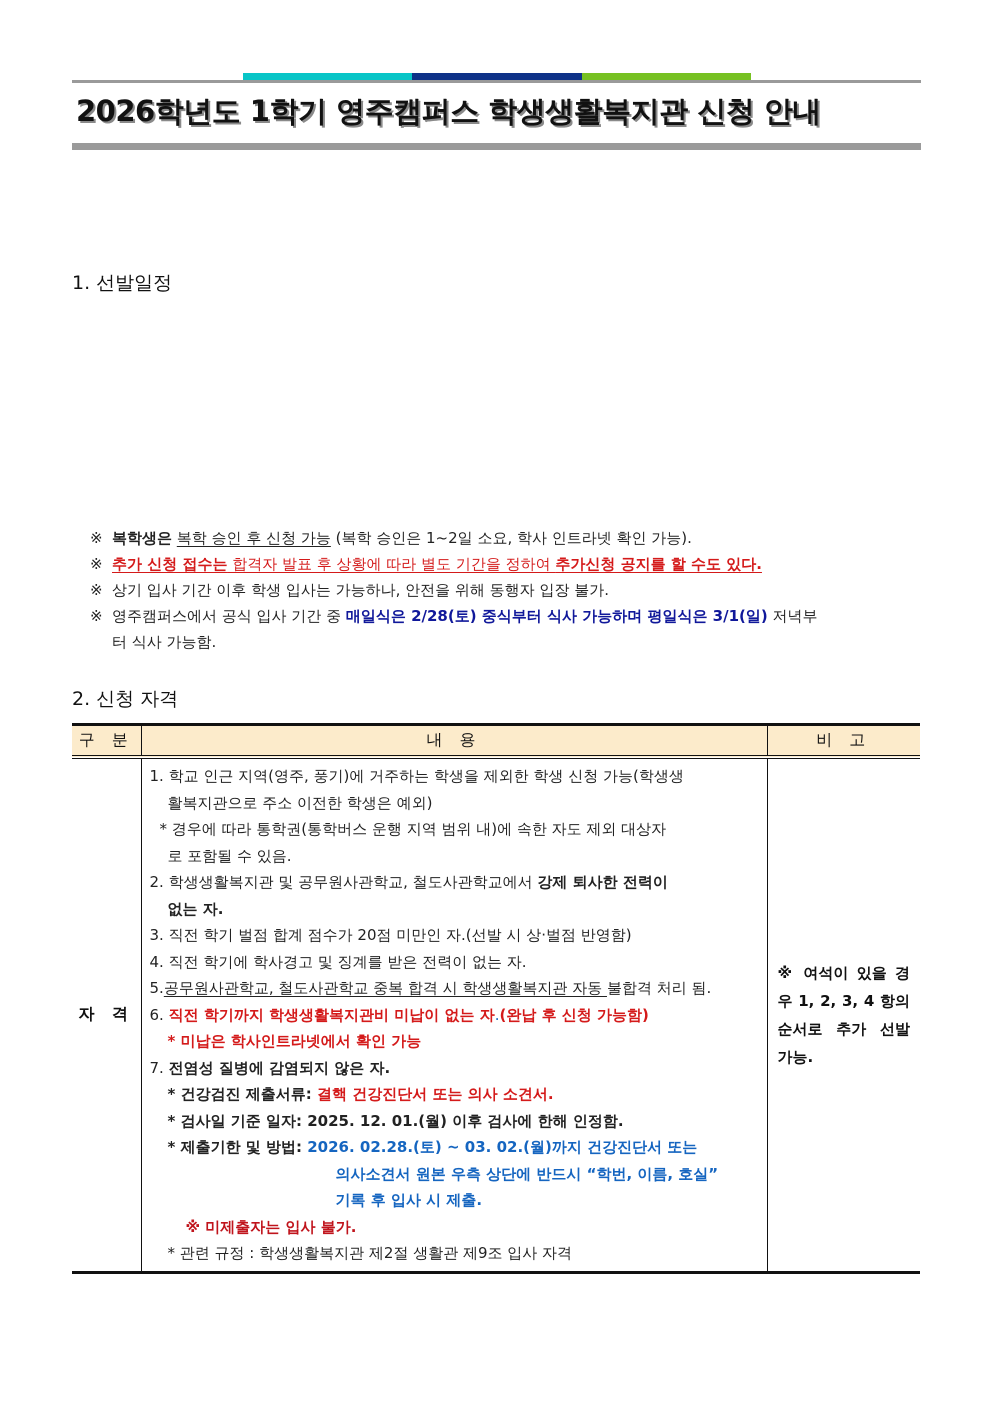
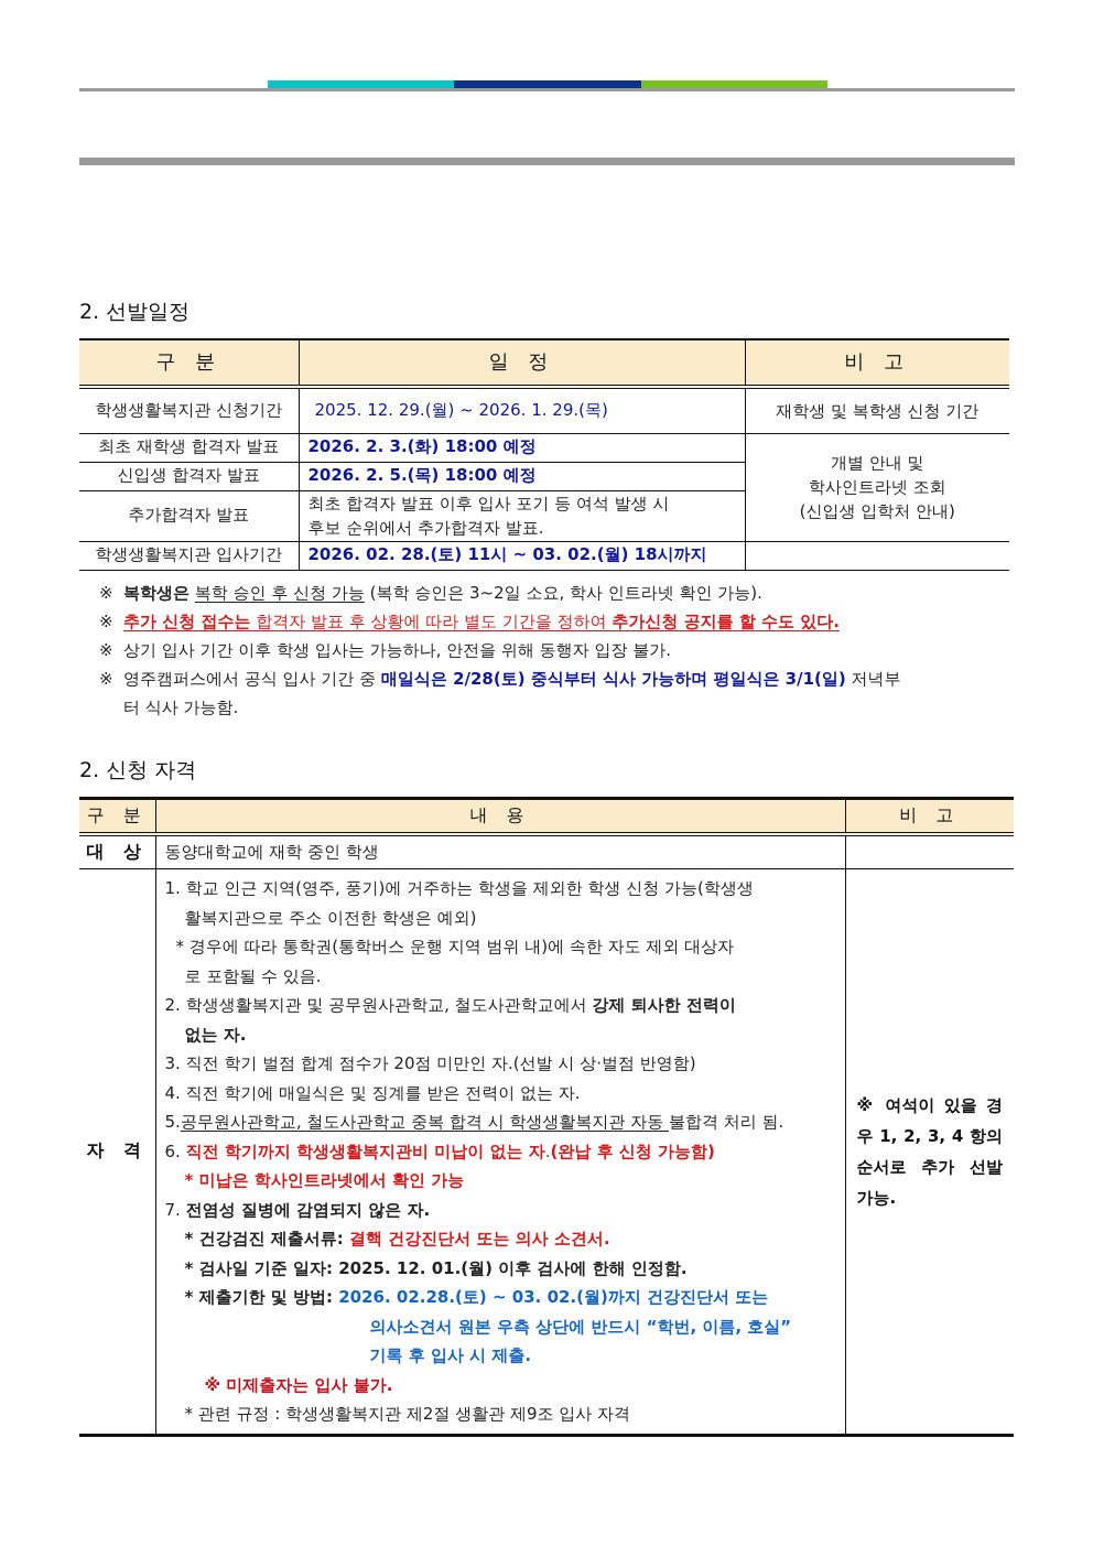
- 2026학년도 1학기 영주캠퍼스 학생생활복지관 신청 안내
- 1. 선발일정
+ 2. 선발일정
+ 구 분	일 정	비 고
+ 학생생활복지관 신청기간	2025. 12. 29.(월) ~ 2026. 1. 29.(목)	재학생 및 복학생 신청 기간
+ 최초 재학생 합격자 발표	2026. 2. 3.(화) 18:00 예정	개별 안내 및 학사인트라넷 조회 (신입생 입학처 안내)
+ 신입생 합격자 발표	2026. 2. 5.(목) 18:00 예정
+ 추가합격자 발표	최초 합격자 발표 이후 입사 포기 등 여석 발생 시 후보 순위에서 추가합격자 발표.
+ 학생생활복지관 입사기간	2026. 02. 28.(토) 11시 ~ 03. 02.(월) 18시까지
  ※
- 복학생은 복학 승인 후 신청 가능 (복학 승인은 1~2일 소요, 학사 인트라넷 확인 가능).
+ 복학생은 복학 승인 후 신청 가능 (복학 승인은 3~2일 소요, 학사 인트라넷 확인 가능).
  ※
  추가 신청 접수는 합격자 발표 후 상황에 따라 별도 기간을 정하여 추가신청 공지를 할 수도 있다.
  ※
  상기 입사 기간 이후 학생 입사는 가능하나, 안전을 위해 동행자 입장 불가.
  ※
  영주캠퍼스에서 공식 입사 기간 중 매일식은 2/28(토) 중식부터 식사 가능하며 평일식은 3/1(일) 저녁부
  터 식사 가능함.
  2. 신청 자격
  구 분	내 용	비 고
+ 대 상	동양대학교에 재학 중인 학생
- 자 격	1. 학교 인근 지역(영주, 풍기)에 거주하는 학생을 제외한 학생 신청 가능(학생생 활복지관으로 주소 이전한 학생은 예외) * 경우에 따라 통학권(통학버스 운행 지역 범위 내)에 속한 자도 제외 대상자 로 포함될 수 있음. 2. 학생생활복지관 및 공무원사관학교, 철도사관학교에서 강제 퇴사한 전력이 없는 자. 3. 직전 학기 벌점 합계 점수가 20점 미만인 자.(선발 시 상·벌점 반영함) 4. 직전 학기에 학사경고 및 징계를 받은 전력이 없는 자. 5.공무원사관학교, 철도사관학교 중복 합격 시 학생생활복지관 자동 불합격 처리 됨. 6. 직전 학기까지 학생생활복지관비 미납이 없는 자.(완납 후 신청 가능함) * 미납은 학사인트라넷에서 확인 가능 7. 전염성 질병에 감염되지 않은 자. * 건강검진 제출서류: 결핵 건강진단서 또는 의사 소견서. * 검사일 기준 일자: 2025. 12. 01.(월) 이후 검사에 한해 인정함. * 제출기한 및 방법: 2026. 02.28.(토) ~ 03. 02.(월)까지 건강진단서 또는 의사소견서 원본 우측 상단에 반드시 “학번, 이름, 호실” 기록 후 입사 시 제출. ※ 미제출자는 입사 불가. * 관련 규정 : 학생생활복지관 제2절 생활관 제9조 입사 자격	※ 여석이 있을 경우 1, 2, 3, 4 항의 순서로 추가 선발 가능.
+ 자 격	1. 학교 인근 지역(영주, 풍기)에 거주하는 학생을 제외한 학생 신청 가능(학생생 활복지관으로 주소 이전한 학생은 예외) * 경우에 따라 통학권(통학버스 운행 지역 범위 내)에 속한 자도 제외 대상자 로 포함될 수 있음. 2. 학생생활복지관 및 공무원사관학교, 철도사관학교에서 강제 퇴사한 전력이 없는 자. 3. 직전 학기 벌점 합계 점수가 20점 미만인 자.(선발 시 상·벌점 반영함) 4. 직전 학기에 매일식은 및 징계를 받은 전력이 없는 자. 5.공무원사관학교, 철도사관학교 중복 합격 시 학생생활복지관 자동 불합격 처리 됨. 6. 직전 학기까지 학생생활복지관비 미납이 없는 자.(완납 후 신청 가능함) * 미납은 학사인트라넷에서 확인 가능 7. 전염성 질병에 감염되지 않은 자. * 건강검진 제출서류: 결핵 건강진단서 또는 의사 소견서. * 검사일 기준 일자: 2025. 12. 01.(월) 이후 검사에 한해 인정함. * 제출기한 및 방법: 2026. 02.28.(토) ~ 03. 02.(월)까지 건강진단서 또는 의사소견서 원본 우측 상단에 반드시 “학번, 이름, 호실” 기록 후 입사 시 제출. ※ 미제출자는 입사 불가. * 관련 규정 : 학생생활복지관 제2절 생활관 제9조 입사 자격	※ 여석이 있을 경우 1, 2, 3, 4 항의 순서로 추가 선발 가능.
